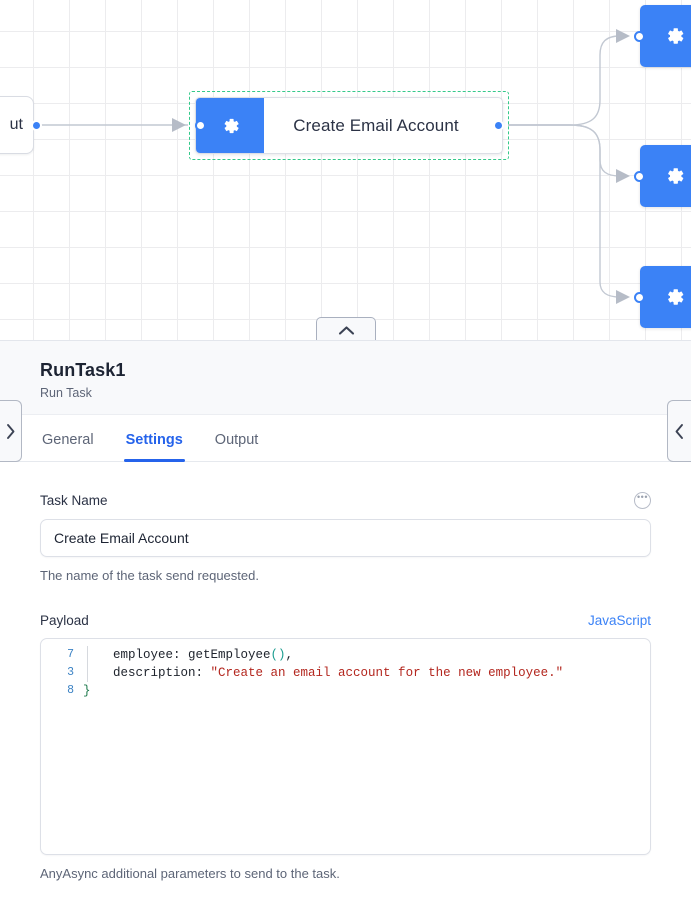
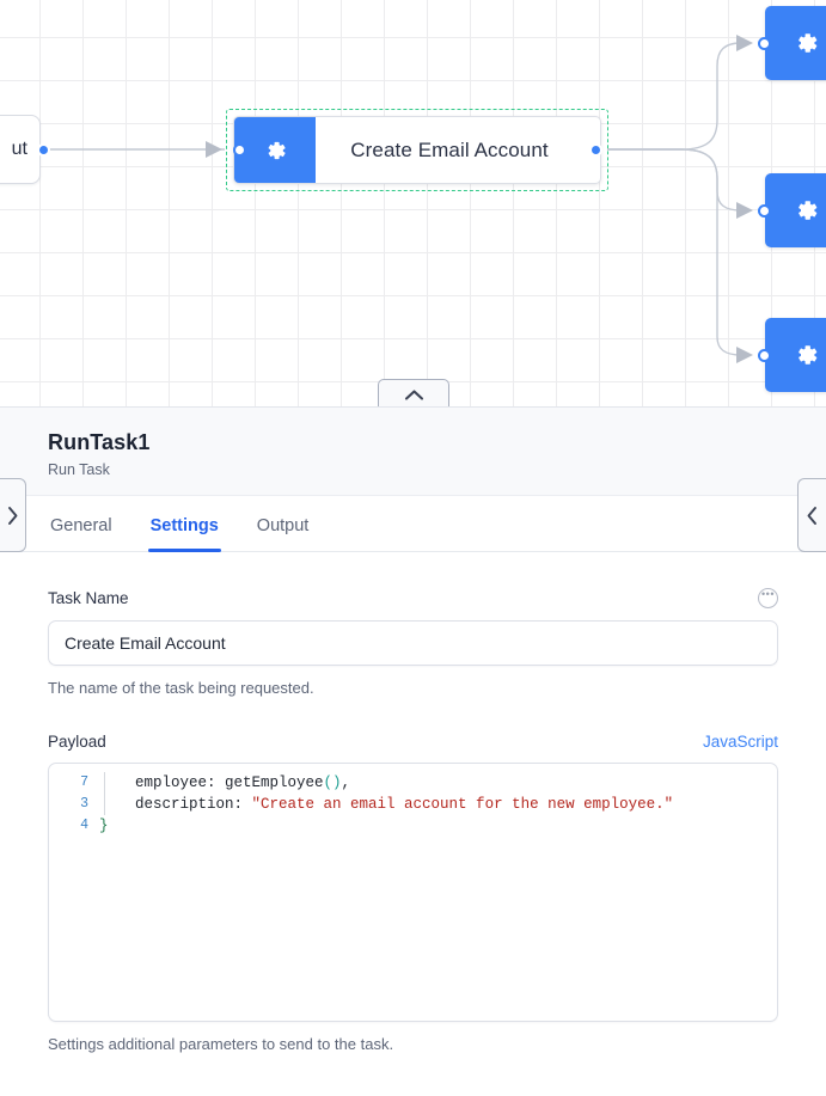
  ut
  Create Email Account
  RunTask1
  Run Task
  General
  Settings
  Output
  Task Name
  •••
  Create Email Account
- The name of the task send requested.
+ The name of the task being requested.
  Payload
  JavaScript
  7
  employee: getEmployee(),
  3
  description: "Create an email account for the new employee."
- 8
+ 4
  }
- AnyAsync additional parameters to send to the task.
+ Settings additional parameters to send to the task.
